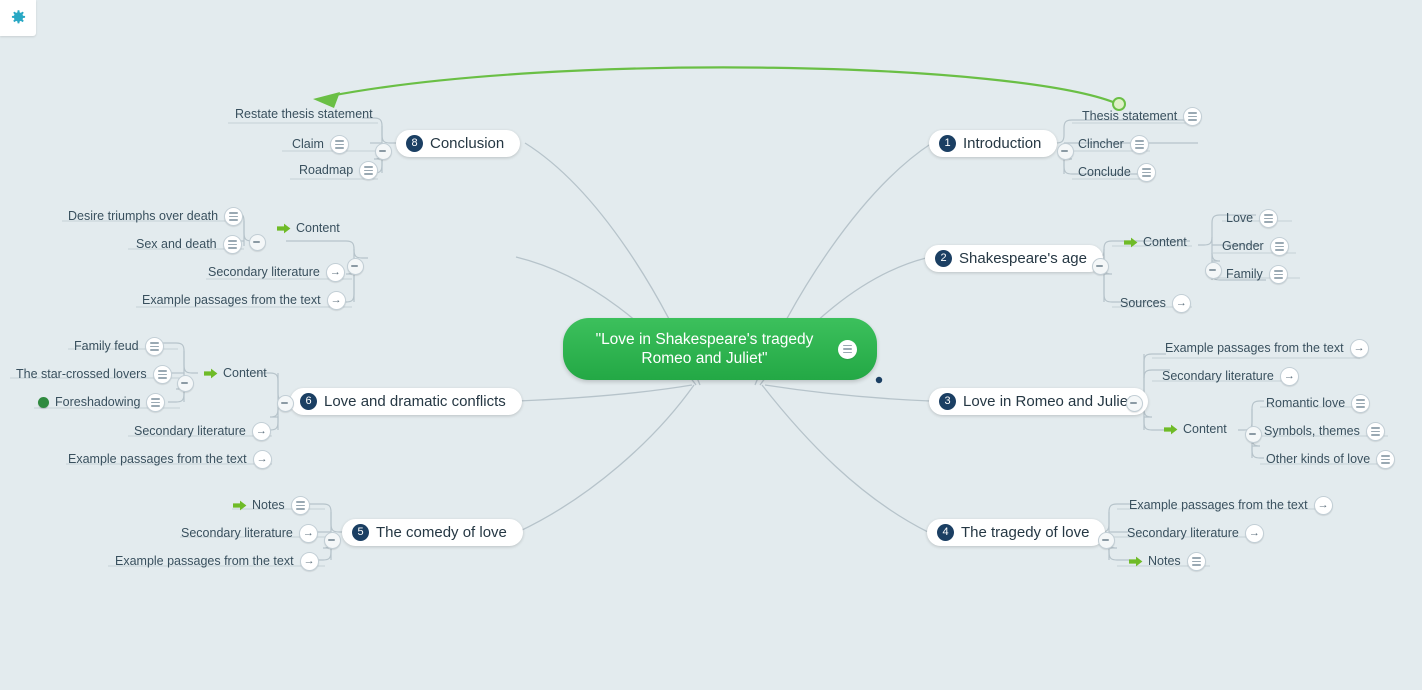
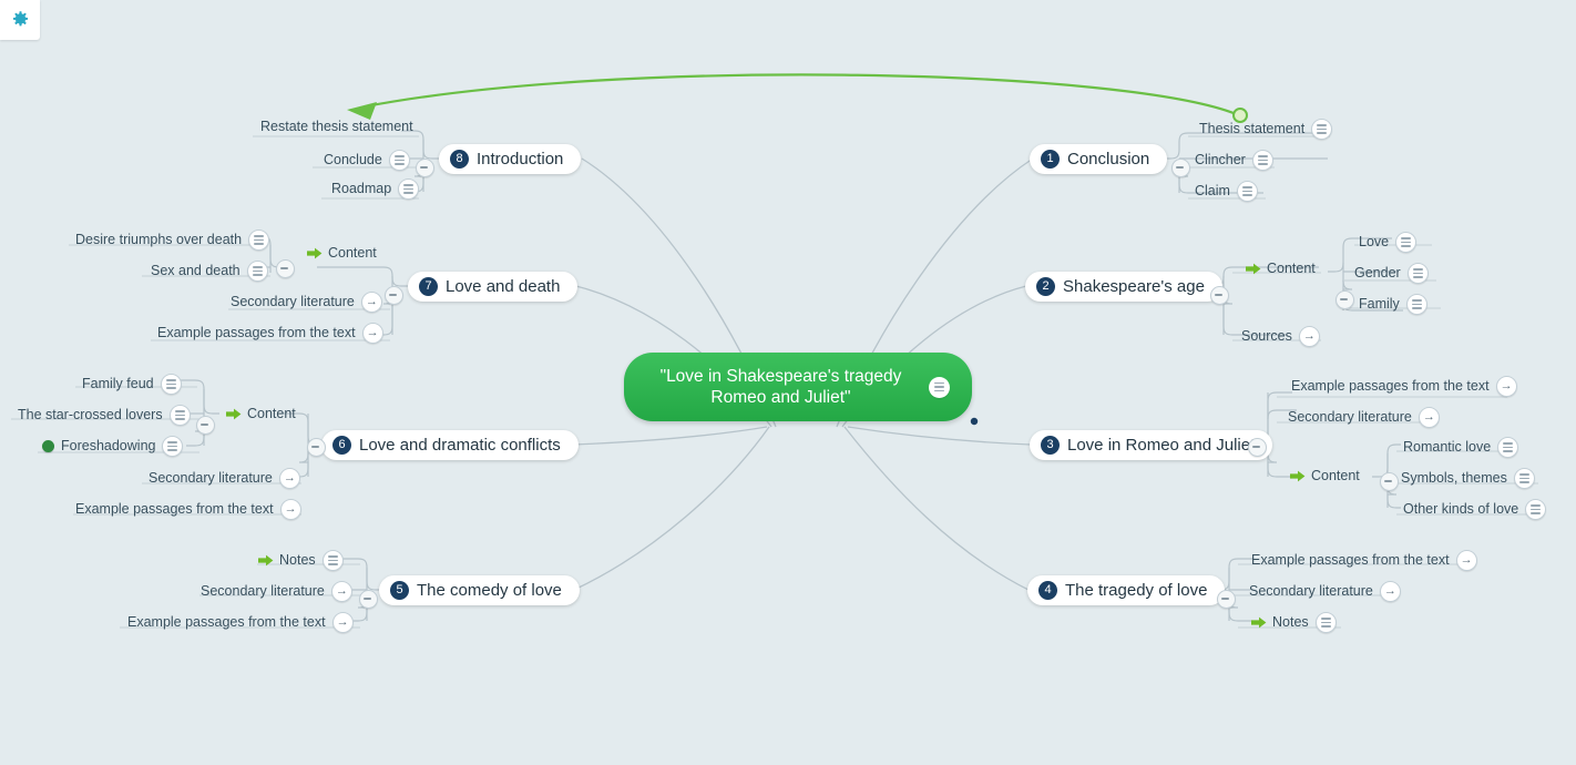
  "Love in Shakespeare's tragedy
  Romeo and Juliet"
  1
- Introduction
+ Conclusion
  Thesis statement
  Clincher
- Conclude
+ Claim
  2
  Shakespeare's age
  Content
  Love
  Gender
  Family
  Sources
  →
  3
  Love in Romeo and Julie
  Example passages from the text
  →
  Secondary literature
  →
  Content
  Romantic love
  Symbols, themes
  Other kinds of love
  4
  The tragedy of love
  Example passages from the text
  →
  Secondary literature
  →
  Notes
  5
  The comedy of love
  Notes
  Secondary literature
  →
  Example passages from the text
  →
  6
  Love and dramatic conflicts
  Content
  Family feud
  The star-crossed lovers
  Foreshadowing
  Secondary literature
  →
  Example passages from the text
  →
+ 7
+ Love and death
  Content
  Desire triumphs over death
  Sex and death
  Secondary literature
  →
  Example passages from the text
  →
  8
- Conclusion
+ Introduction
  Restate thesis statement
- Claim
+ Conclude
  Roadmap
